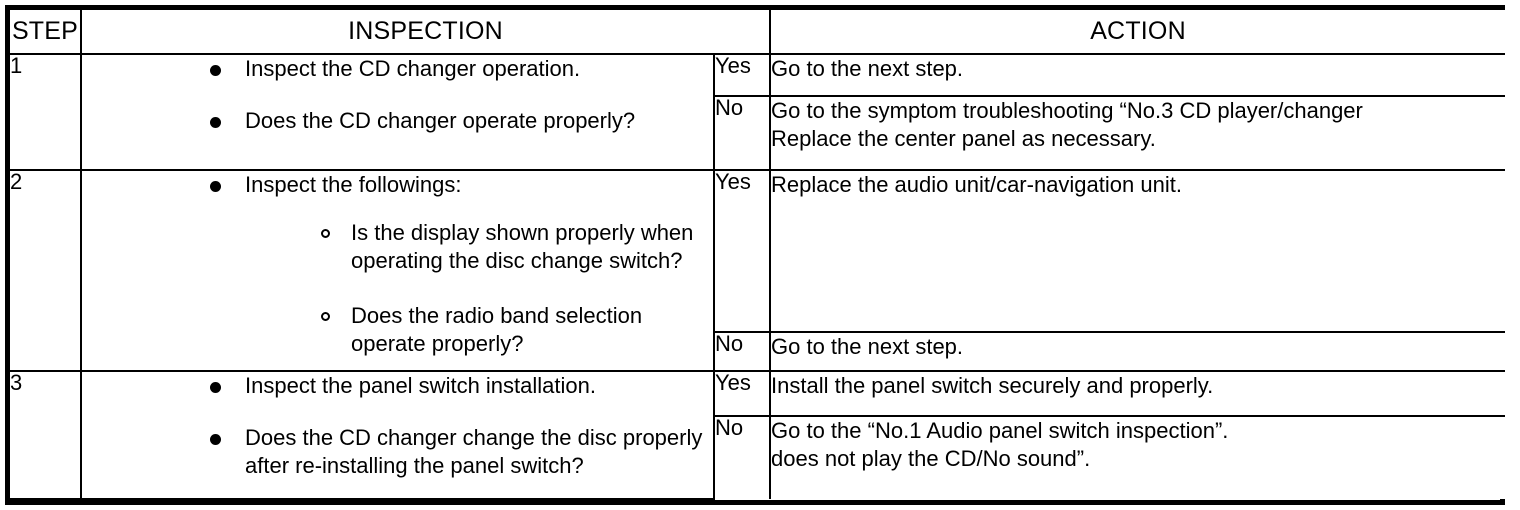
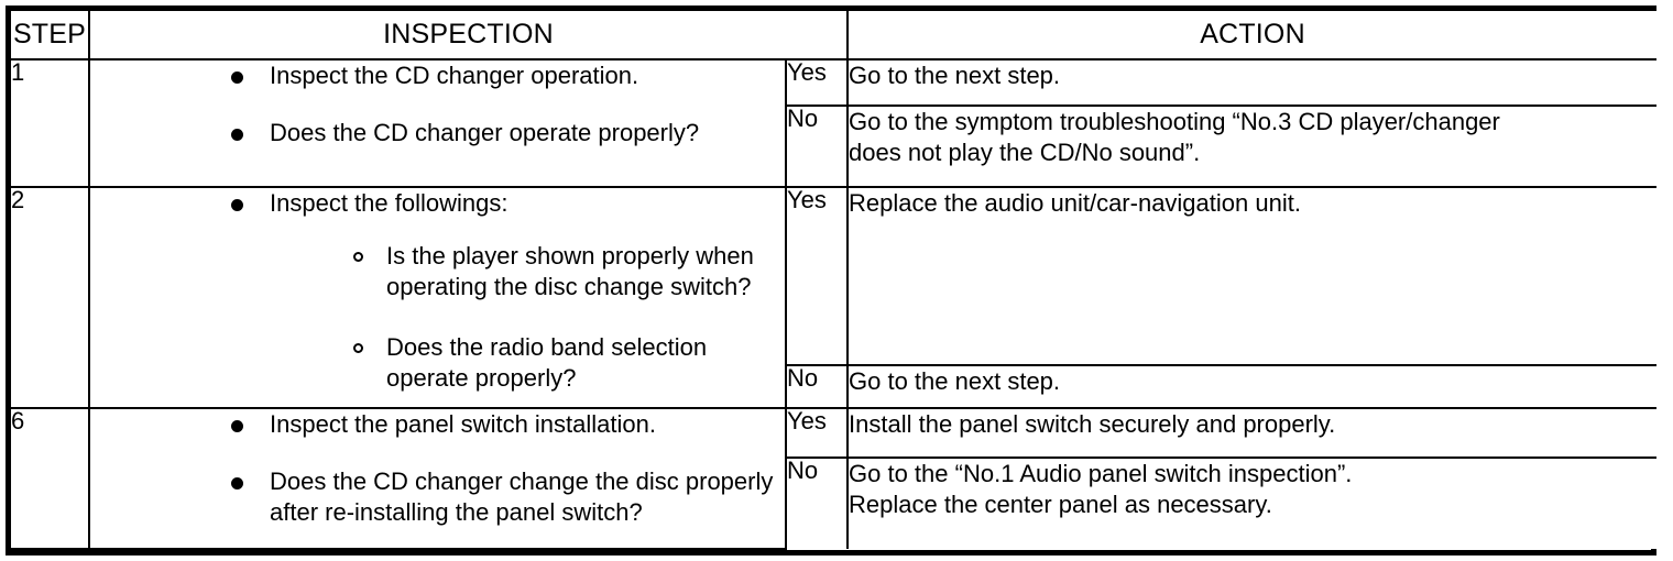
  STEP	INSPECTION	ACTION
  1	Inspect the CD changer operation. Does the CD changer operate properly?	Yes	Go to the next step.
- No	Go to the symptom troubleshooting “No.3 CD player/changer Replace the center panel as necessary.
+ No	Go to the symptom troubleshooting “No.3 CD player/changer does not play the CD/No sound”.
- 2	Inspect the followings: Is the display shown properly when operating the disc change switch? Does the radio band selection operate properly?	Yes	Replace the audio unit/car-navigation unit.
+ 2	Inspect the followings: Is the player shown properly when operating the disc change switch? Does the radio band selection operate properly?	Yes	Replace the audio unit/car-navigation unit.
  No	Go to the next step.
- 3	Inspect the panel switch installation. Does the CD changer change the disc properly after re-installing the panel switch?	Yes	Install the panel switch securely and properly.
+ 6	Inspect the panel switch installation. Does the CD changer change the disc properly after re-installing the panel switch?	Yes	Install the panel switch securely and properly.
- No	Go to the “No.1 Audio panel switch inspection”. does not play the CD/No sound”.
+ No	Go to the “No.1 Audio panel switch inspection”. Replace the center panel as necessary.
